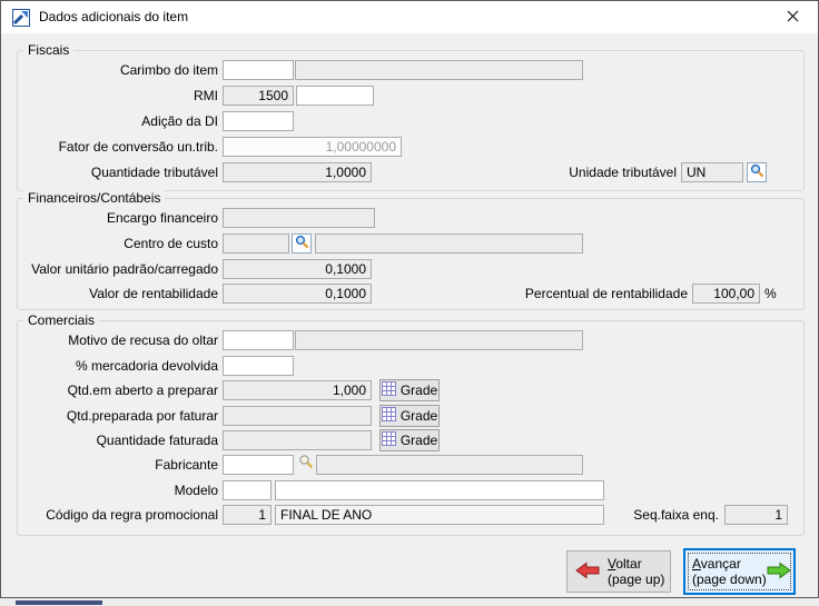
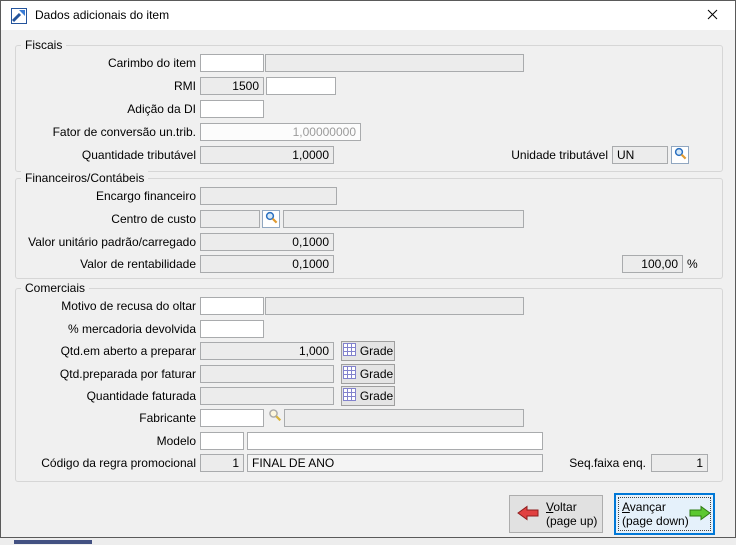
  Dados adicionais do item
  Fiscais
  Carimbo do item
  RMI
  1500
  Adição da DI
  Fator de conversão un.trib.
  1,00000000
  Quantidade tributável
  1,0000
  Unidade tributável
  UN
  Financeiros/Contábeis
  Encargo financeiro
  Centro de custo
  Valor unitário padrão/carregado
  0,1000
  Valor de rentabilidade
  0,1000
- Percentual de rentabilidade
  100,00
  %
  Comerciais
  Motivo de recusa do oltar
  % mercadoria devolvida
  Qtd.em aberto a preparar
  1,000
  Grade
  Qtd.preparada por faturar
  Grade
  Quantidade faturada
  Grade
  Fabricante
  Modelo
  Código da regra promocional
  1
  FINAL DE ANO
  Seq.faixa enq.
  1
  Voltar
  (page up)
  Avançar
  (page down)
